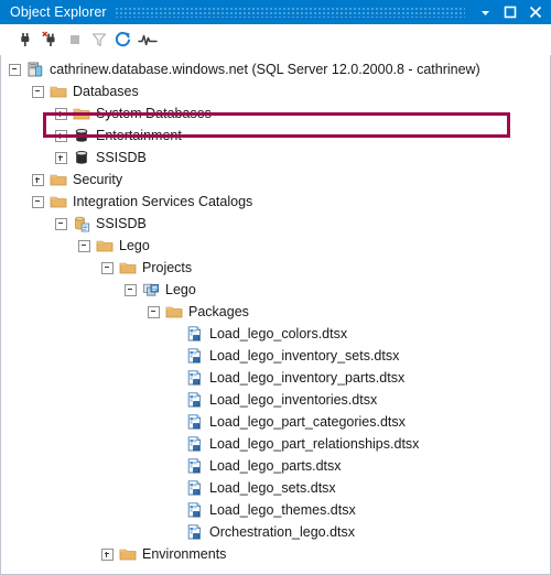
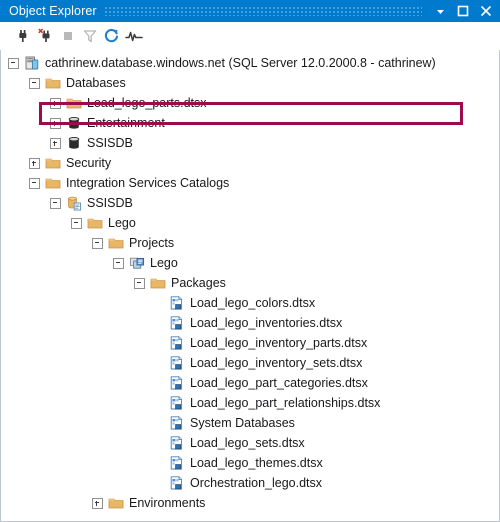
  Object Explorer
  cathrinew.database.windows.net (SQL Server 12.0.2000.8 - cathrinew)
  Databases
- System Databases
+ Load_lego_parts.dtsx
  Entertainment
  SSISDB
  Security
  Integration Services Catalogs
  SSISDB
  Lego
  Projects
  Lego
  Packages
  Load_lego_colors.dtsx
- Load_lego_inventory_sets.dtsx
+ Load_lego_inventories.dtsx
  Load_lego_inventory_parts.dtsx
- Load_lego_inventories.dtsx
+ Load_lego_inventory_sets.dtsx
  Load_lego_part_categories.dtsx
  Load_lego_part_relationships.dtsx
- Load_lego_parts.dtsx
+ System Databases
  Load_lego_sets.dtsx
  Load_lego_themes.dtsx
  Orchestration_lego.dtsx
  Environments
